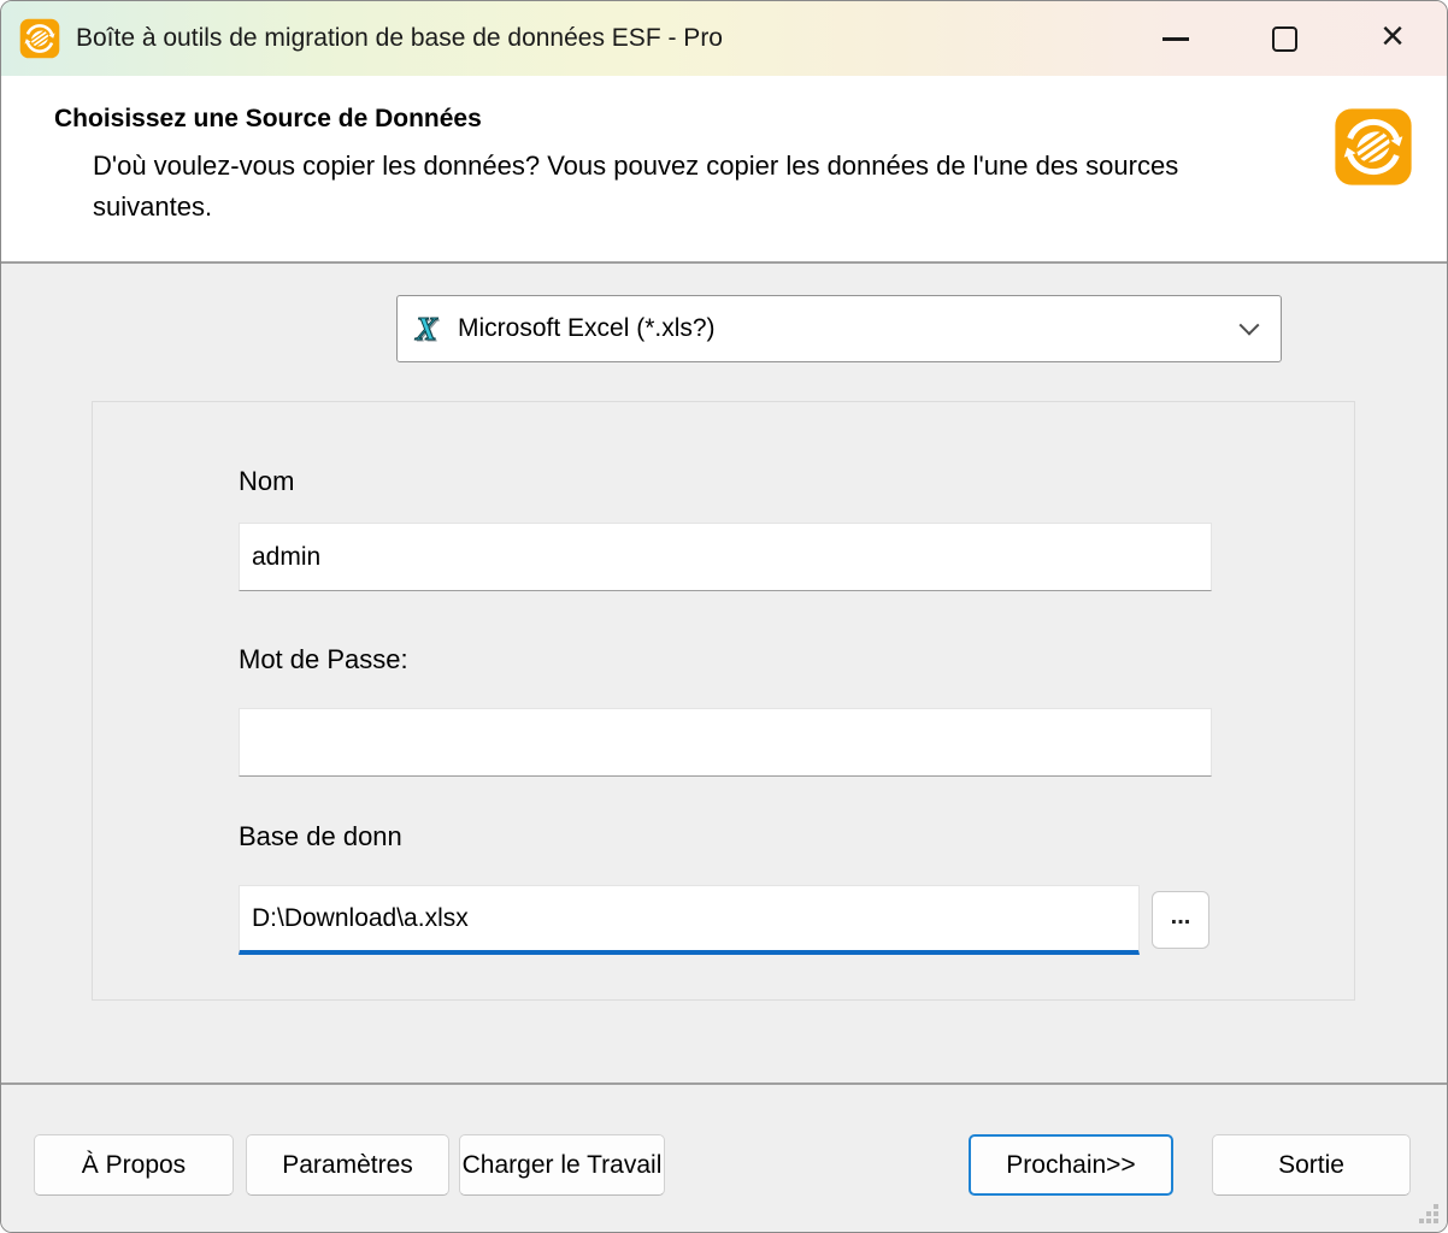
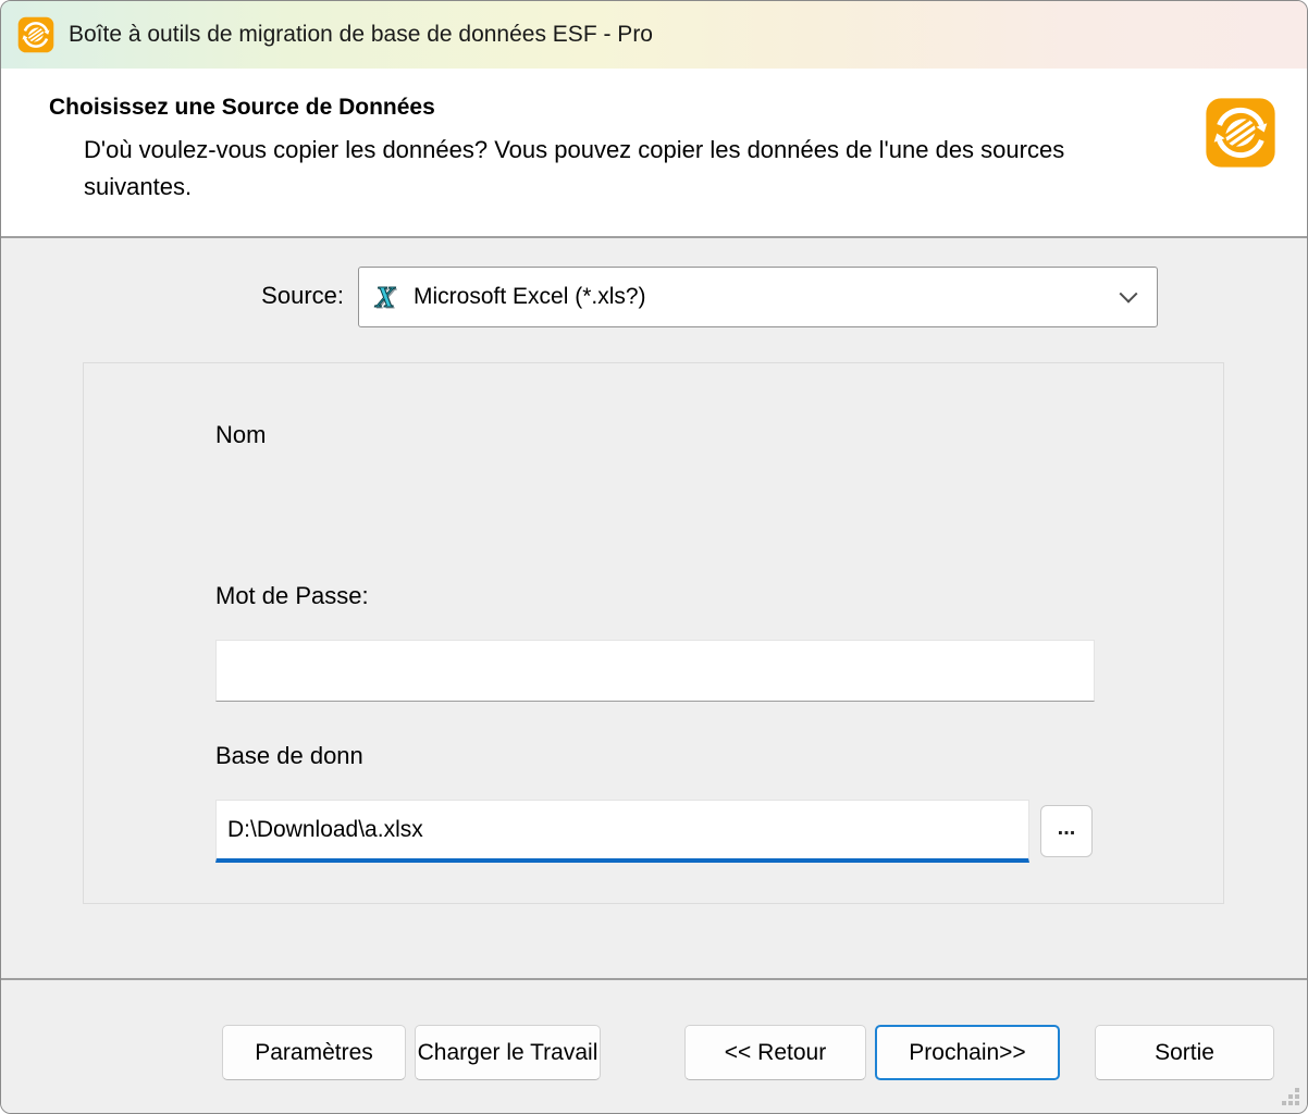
  Boîte à outils de migration de base de données ESF - Pro
- ×
  Choisissez une Source de Données
  D'où voulez-vous copier les données? Vous pouvez copier les données de l'une des sources suivantes.
+ Source:
  X
  Microsoft Excel (*.xls?)
  Nom
- admin
  Mot de Passe:
  Base de donn
  D:\Download\a.xlsx
  ...
- À Propos
  Paramètres
  Charger le Travail
+ << Retour
  Prochain>>
  Sortie
